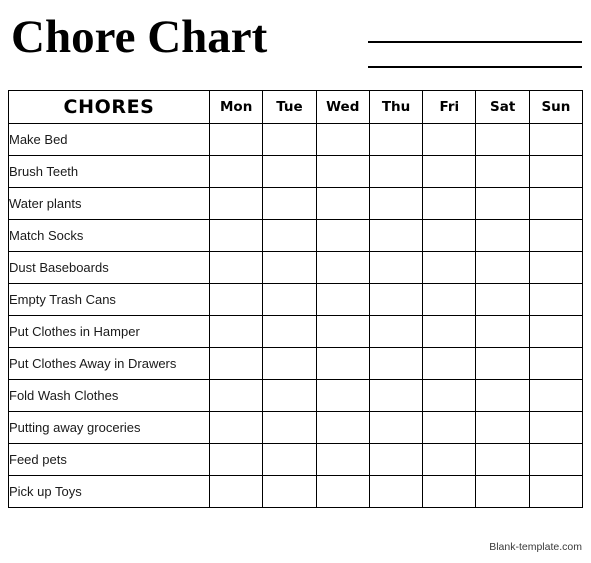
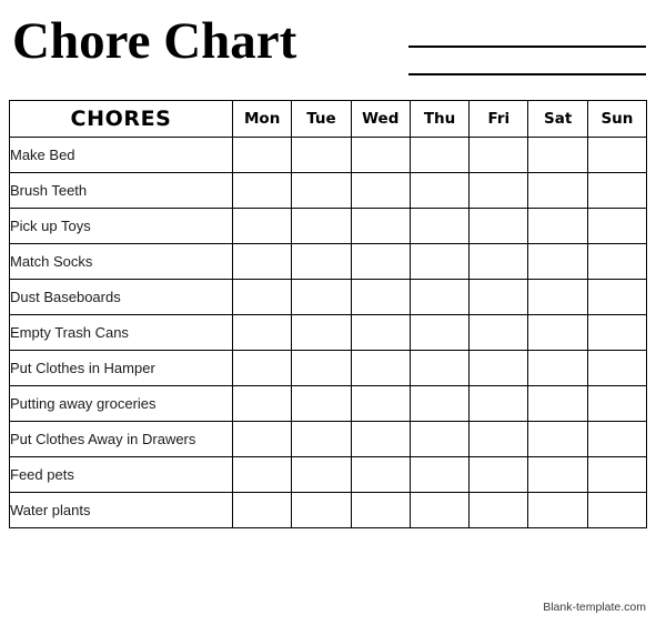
  Chore Chart
  CHORES	Mon	Tue	Wed	Thu	Fri	Sat	Sun
  Make Bed
  Brush Teeth
- Water plants
+ Pick up Toys
  Match Socks
  Dust Baseboards
  Empty Trash Cans
  Put Clothes in Hamper
- Put Clothes Away in Drawers
+ Putting away groceries
- Fold Wash Clothes
- Putting away groceries
+ Put Clothes Away in Drawers
  Feed pets
- Pick up Toys
+ Water plants
  Blank-template.com
